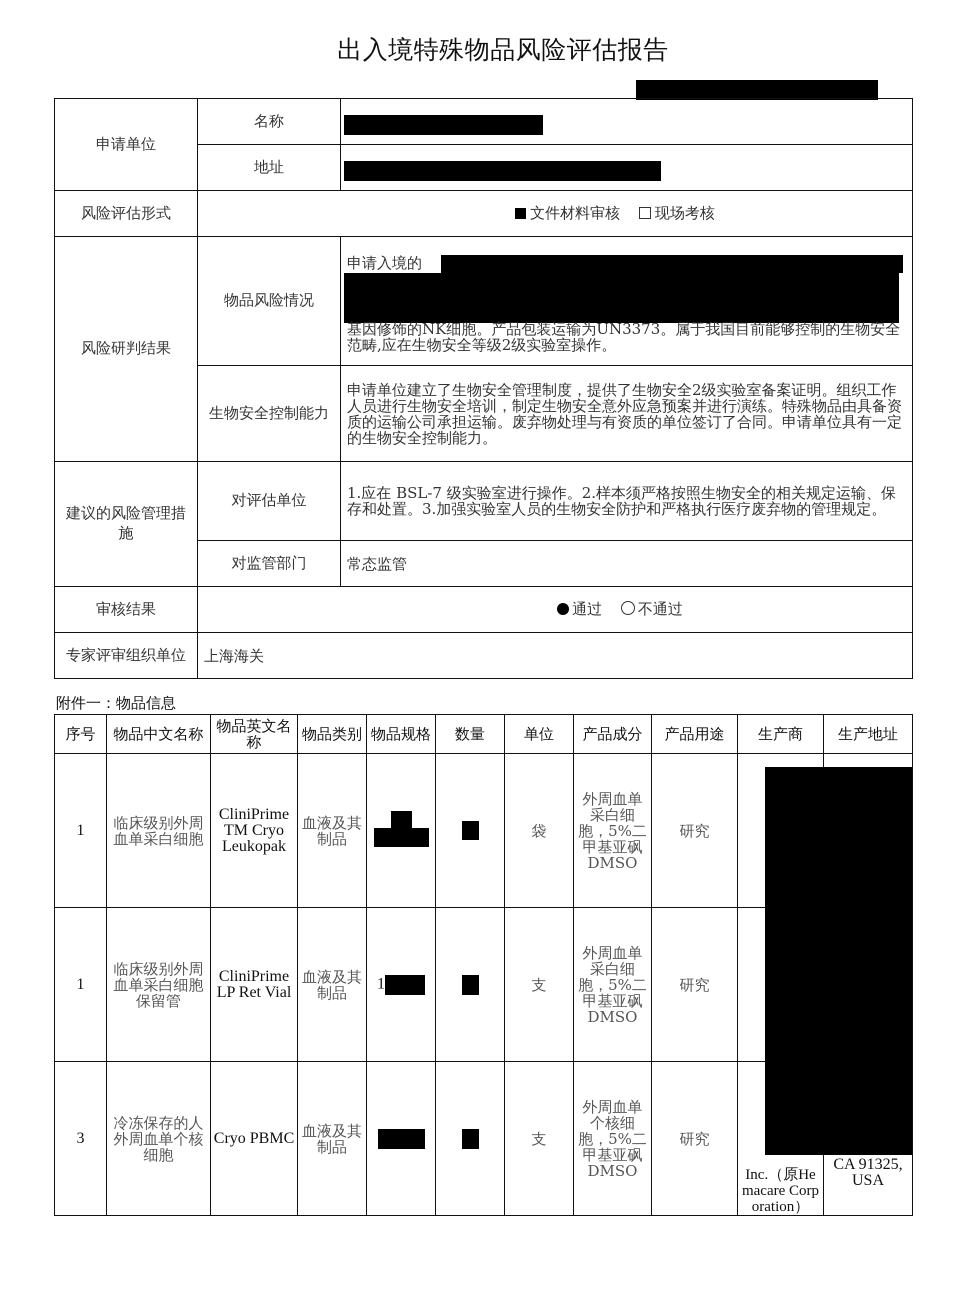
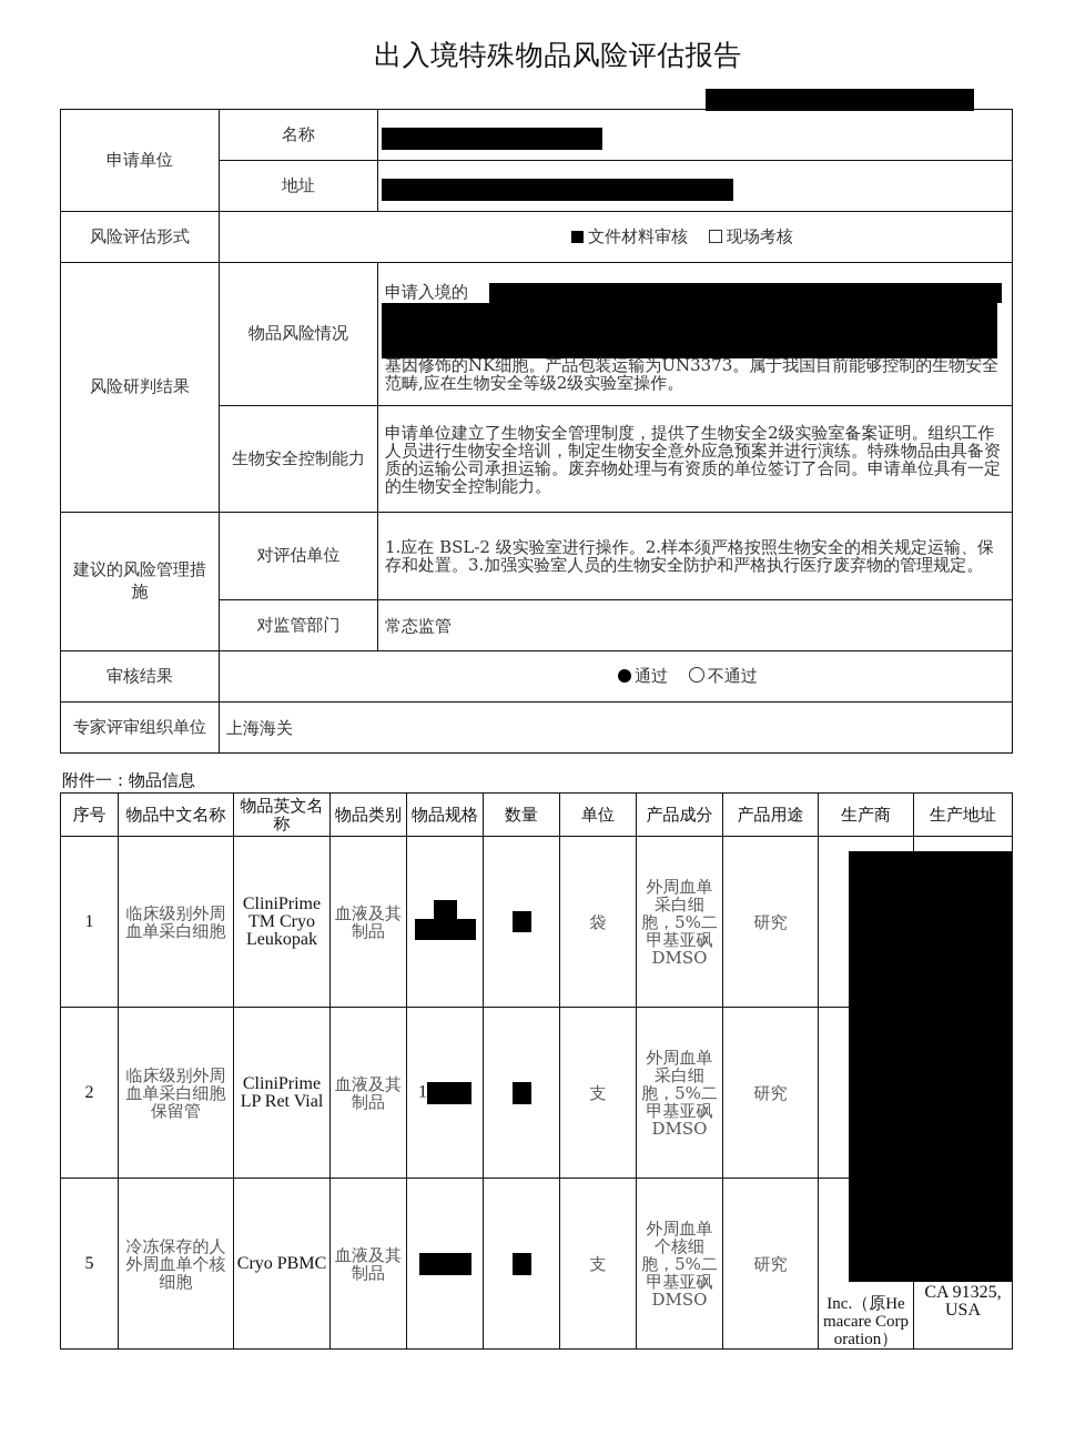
  出入境特殊物品风险评估报告
  申请单位	名称
  地址
  风险评估形式	文件材料审核 现场考核
  风险研判结果	物品风险情况	申请入境的 基因修饰的NK细胞。产品包装运输为UN3373。属于我国目前能够控制的生物安全范畴,应在生物安全等级2级实验室操作。
  生物安全控制能力	申请单位建立了生物安全管理制度，提供了生物安全2级实验室备案证明。组织工作人员进行生物安全培训，制定生物安全意外应急预案并进行演练。特殊物品由具备资质的运输公司承担运输。废弃物处理与有资质的单位签订了合同。申请单位具有一定的生物安全控制能力。
- 建议的风险管理措施	对评估单位	1.应在 BSL-7 级实验室进行操作。2.样本须严格按照生物安全的相关规定运输、保存和处置。3.加强实验室人员的生物安全防护和严格执行医疗废弃物的管理规定。
+ 建议的风险管理措施	对评估单位	1.应在 BSL-2 级实验室进行操作。2.样本须严格按照生物安全的相关规定运输、保存和处置。3.加强实验室人员的生物安全防护和严格执行医疗废弃物的管理规定。
  对监管部门	常态监管
  审核结果	通过 不通过
  专家评审组织单位	上海海关
  附件一：物品信息
  序号	物品中文名称	物品英文名称	物品类别	物品规格	数量	单位	产品成分	产品用途	生产商	生产地址
  1	临床级别外周血单采白细胞	CliniPrime TM Cryo Leukopak	血液及其制品			袋	外周血单采白细胞，5%二甲基亚砜DMSO	研究
- 1	临床级别外周血单采白细胞保留管	CliniPrime LP Ret Vial	血液及其制品	1		支	外周血单采白细胞，5%二甲基亚砜DMSO	研究
+ 2	临床级别外周血单采白细胞保留管	CliniPrime LP Ret Vial	血液及其制品	1		支	外周血单采白细胞，5%二甲基亚砜DMSO	研究
- 3	冷冻保存的人外周血单个核细胞	Cryo PBMC	血液及其制品			支	外周血单个核细胞，5%二甲基亚砜DMSO	研究	Inc.（原Hemacare Corporation）	CA 91325, USA
+ 5	冷冻保存的人外周血单个核细胞	Cryo PBMC	血液及其制品			支	外周血单个核细胞，5%二甲基亚砜DMSO	研究	Inc.（原Hemacare Corporation）	CA 91325, USA
